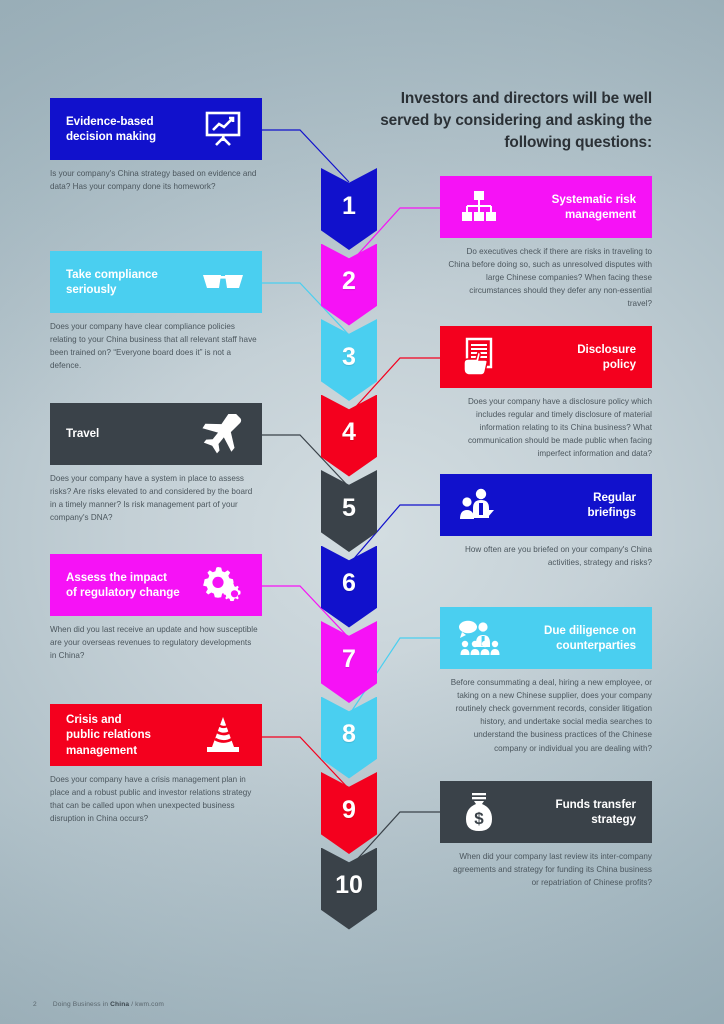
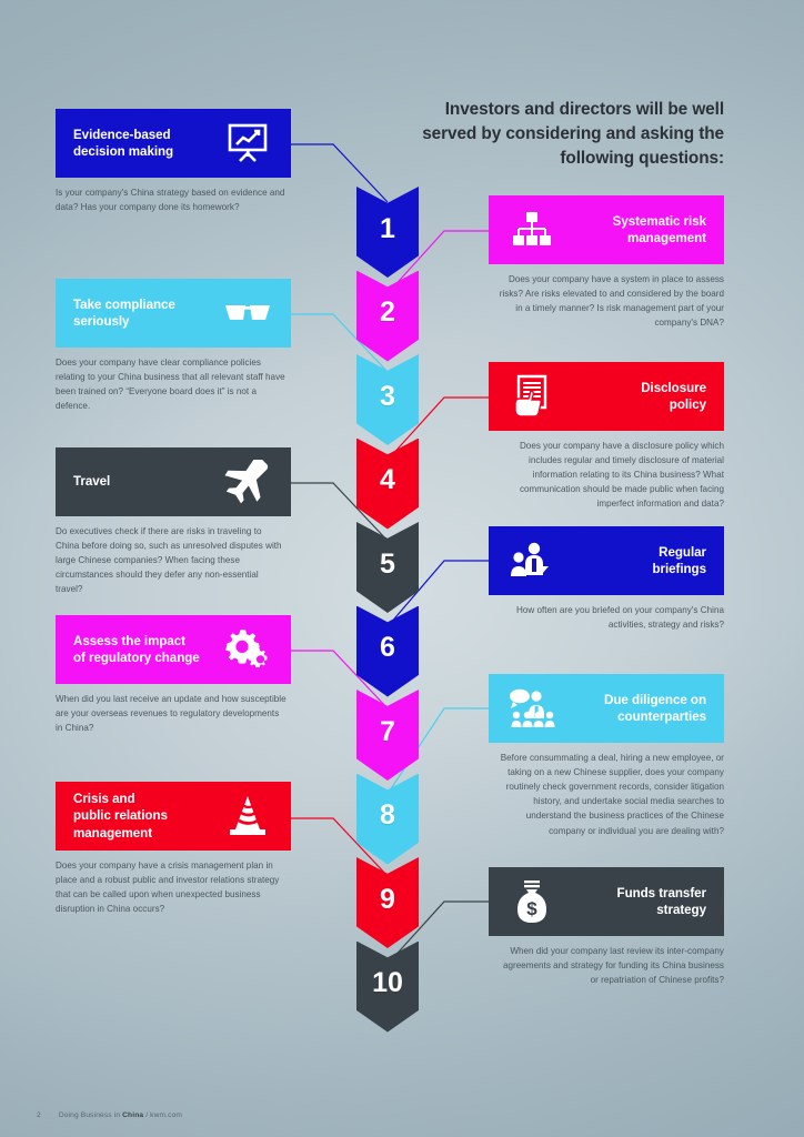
  Investors and directors will be well
  served by considering and asking the
  following questions:
  1
  2
  3
  4
  5
  6
  7
  8
  9
  10
  Evidence-based
  decision making
  Is your company's China strategy based on evidence and data? Has your company done its homework?
  Systematic risk
  management
- Do executives check if there are risks in traveling to China before doing so, such as unresolved disputes with large Chinese companies? When facing these circumstances should they defer any non-essential travel?
+ Does your company have a system in place to assess risks? Are risks elevated to and considered by the board in a timely manner? Is risk management part of your company's DNA?
  Take compliance
  seriously
  Does your company have clear compliance policies relating to your China business that all relevant staff have been trained on? “Everyone board does it” is not a defence.
  Disclosure
  policy
  Does your company have a disclosure policy which includes regular and timely disclosure of material information relating to its China business? What communication should be made public when facing imperfect information and data?
  Travel
- Does your company have a system in place to assess risks? Are risks elevated to and considered by the board in a timely manner? Is risk management part of your company's DNA?
+ Do executives check if there are risks in traveling to China before doing so, such as unresolved disputes with large Chinese companies? When facing these circumstances should they defer any non-essential travel?
  Regular
  briefings
  How often are you briefed on your company's China activities, strategy and risks?
  Assess the impact
  of regulatory change
  When did you last receive an update and how susceptible are your overseas revenues to regulatory developments in China?
  Due diligence on
  counterparties
  Before consummating a deal, hiring a new employee, or taking on a new Chinese supplier, does your company routinely check government records, consider litigation history, and undertake social media searches to understand the business practices of the Chinese company or individual you are dealing with?
  Crisis and
  public relations
  management
  Does your company have a crisis management plan in place and a robust public and investor relations strategy that can be called upon when unexpected business disruption in China occurs?
  Funds transfer
  strategy
  $
  When did your company last review its inter-company agreements and strategy for funding its China business or repatriation of Chinese profits?
